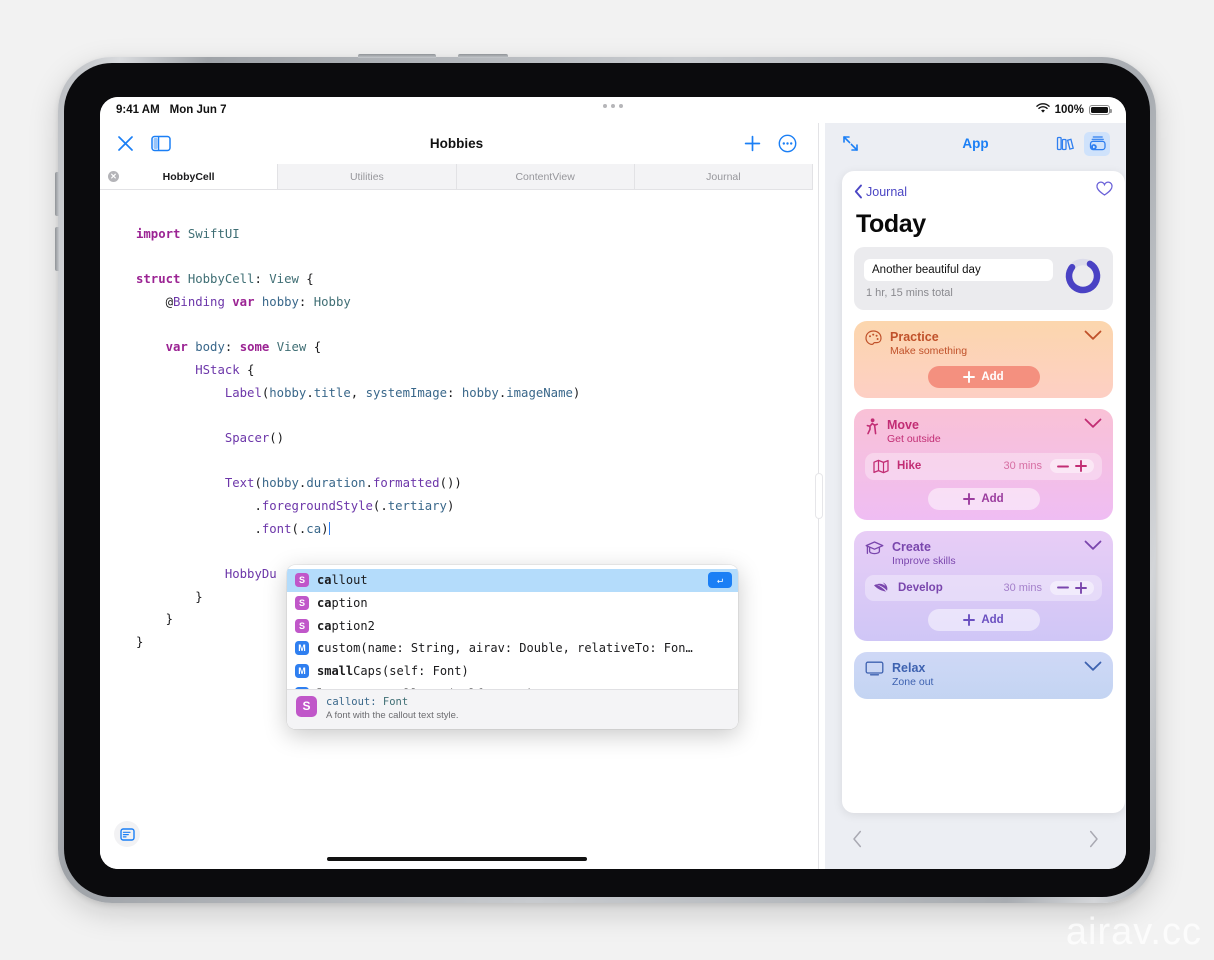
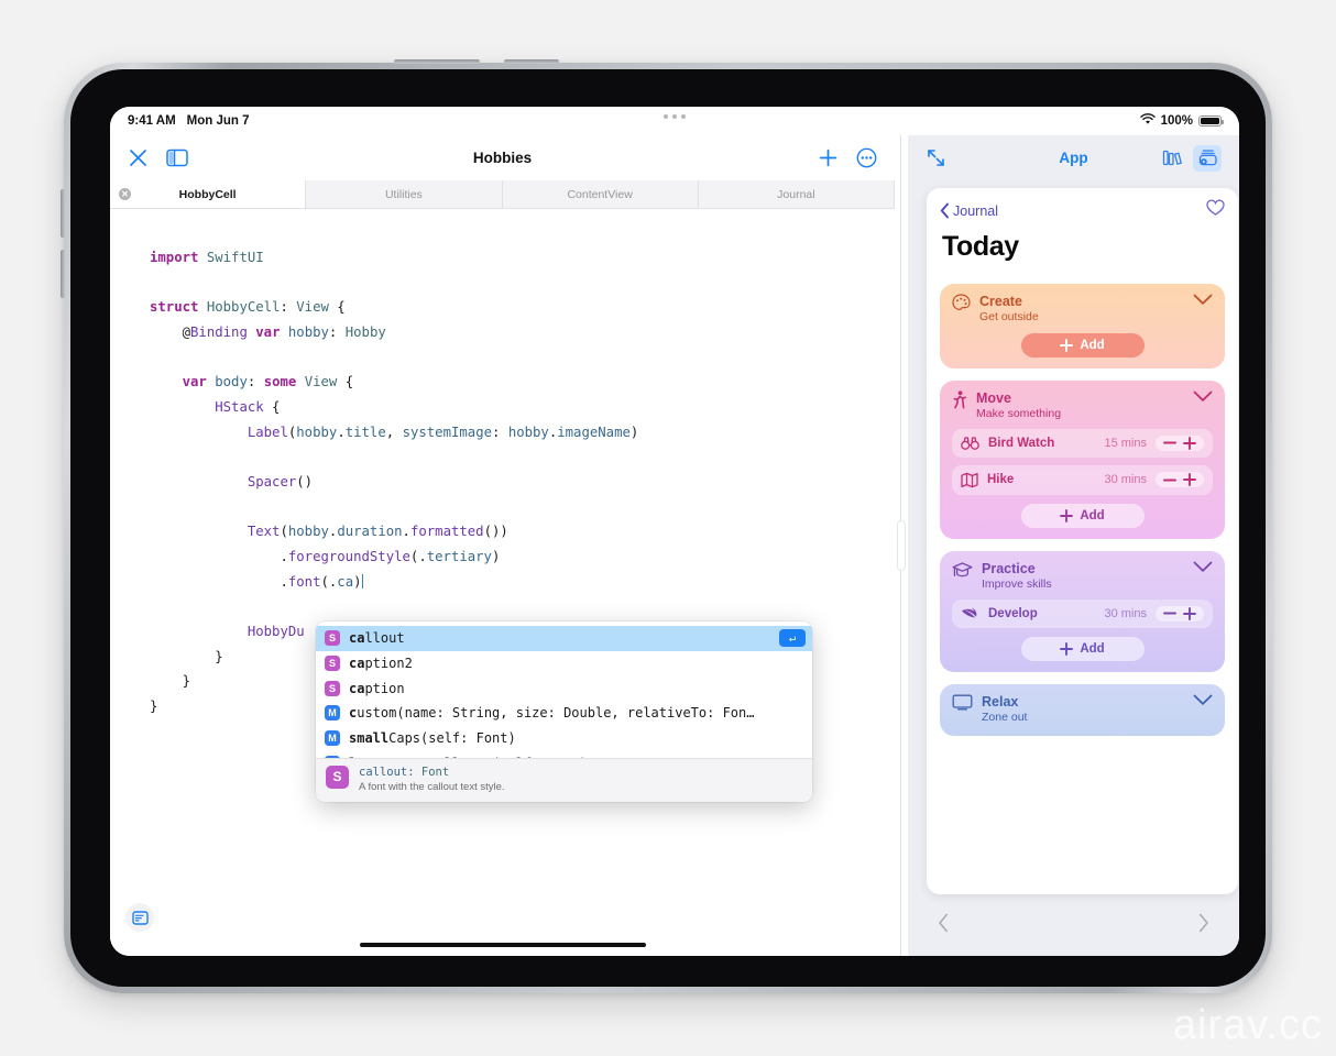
  9:41 AM
  Mon Jun 7
  100%
  Hobbies
  ✕
  HobbyCell
  Utilities
  ContentView
  Journal
  import SwiftUI
  struct HobbyCell: View {
  @Binding var hobby: Hobby
  var body: some View {
  HStack {
  Label(hobby.title, systemImage: hobby.imageName)
  Spacer()
  Text(hobby.duration.formatted())
  .foregroundStyle(.tertiary)
  .font(.ca)
  HobbyDu
  }
  }
  }
  S
  callout
  ↵
  S
- caption
+ caption2
  S
- caption2
+ caption
  M
- custom(name: String, airav: Double, relativeTo: Fon…
+ custom(name: String, size: Double, relativeTo: Fon…
  M
  smallCaps(self: Font)
  S
  callout: Font
  A font with the callout text style.
  App
  Journal
  Today
- Another beautiful day
- 1 hr, 15 mins total
- Practice
+ Create
- Make something
+ Get outside
  Add
  Move
- Get outside
+ Make something
+ Bird Watch
+ 15 mins
  Hike
  30 mins
  Add
- Create
+ Practice
  Improve skills
  Develop
  30 mins
  Add
  Relax
  Zone out
  airav.cc
